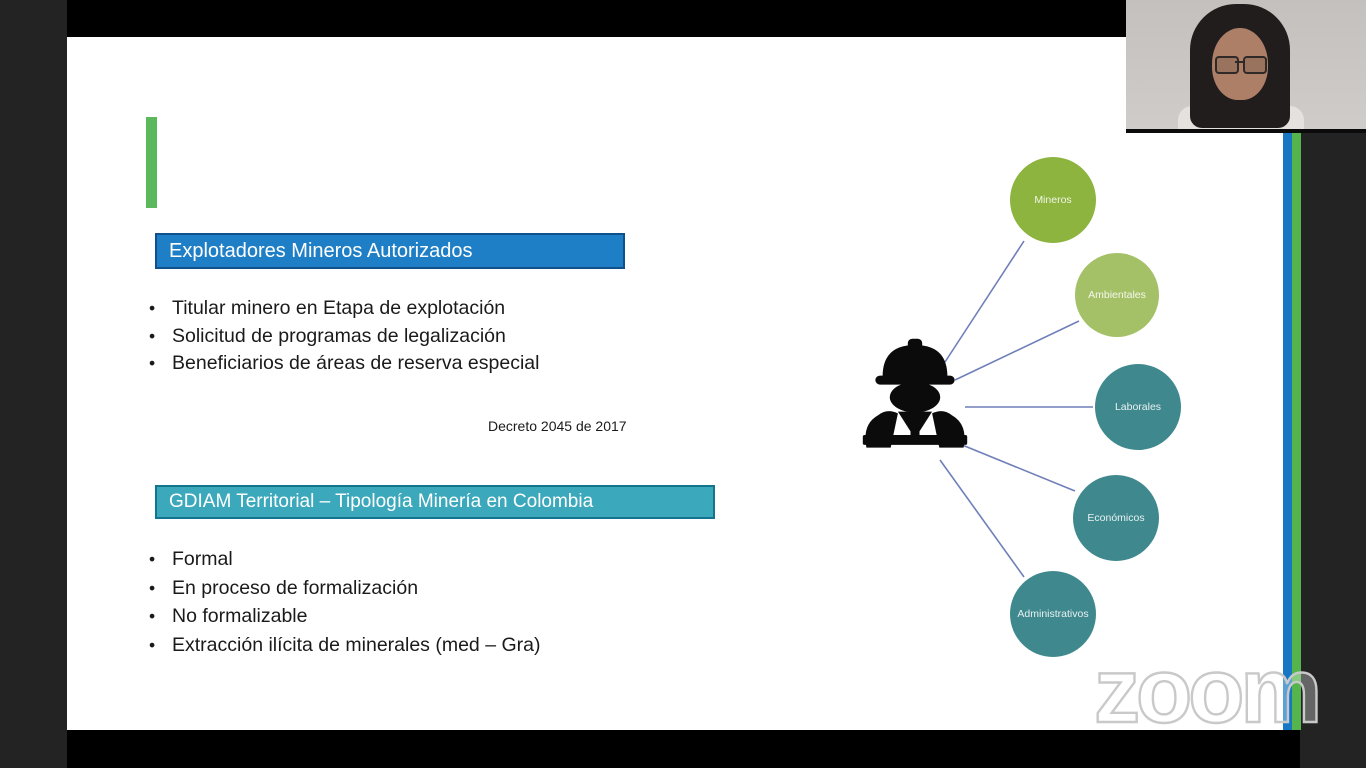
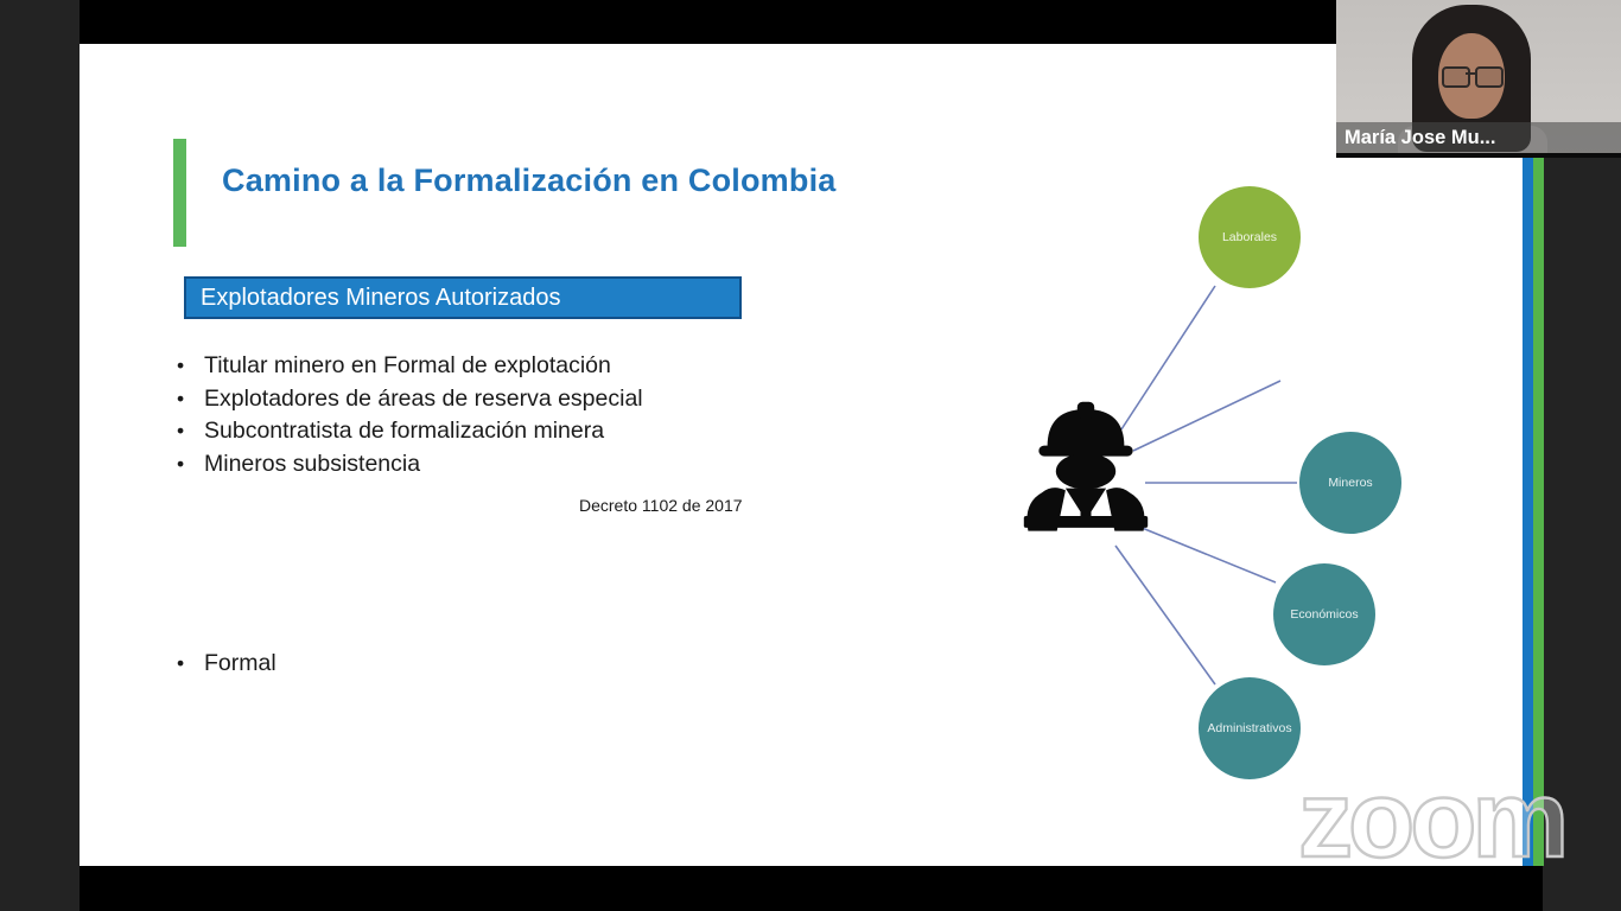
+ Camino a la Formalización en Colombia
  Explotadores Mineros Autorizados
- Titular minero en Etapa de explotación
+ Titular minero en Formal de explotación
- Solicitud de programas de legalización
- Beneficiarios de áreas de reserva especial
+ Explotadores de áreas de reserva especial
+ Subcontratista de formalización minera
+ Mineros subsistencia
- Decreto 2045 de 2017
+ Decreto 1102 de 2017
- GDIAM Territorial – Tipología Minería en Colombia
  Formal
- En proceso de formalización
- No formalizable
- Extracción ilícita de minerales (med – Gra)
- Mineros
+ Laborales
- Ambientales
- Laborales
+ Mineros
  Económicos
  Administrativos
  zoom
+ María Jose Mu...
